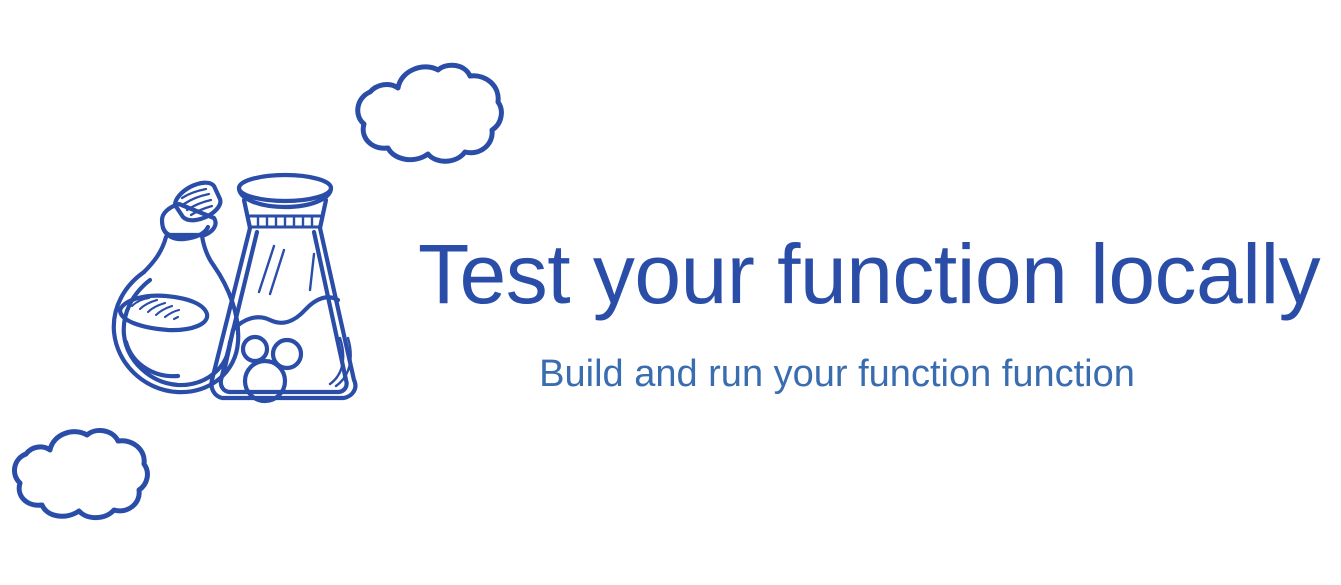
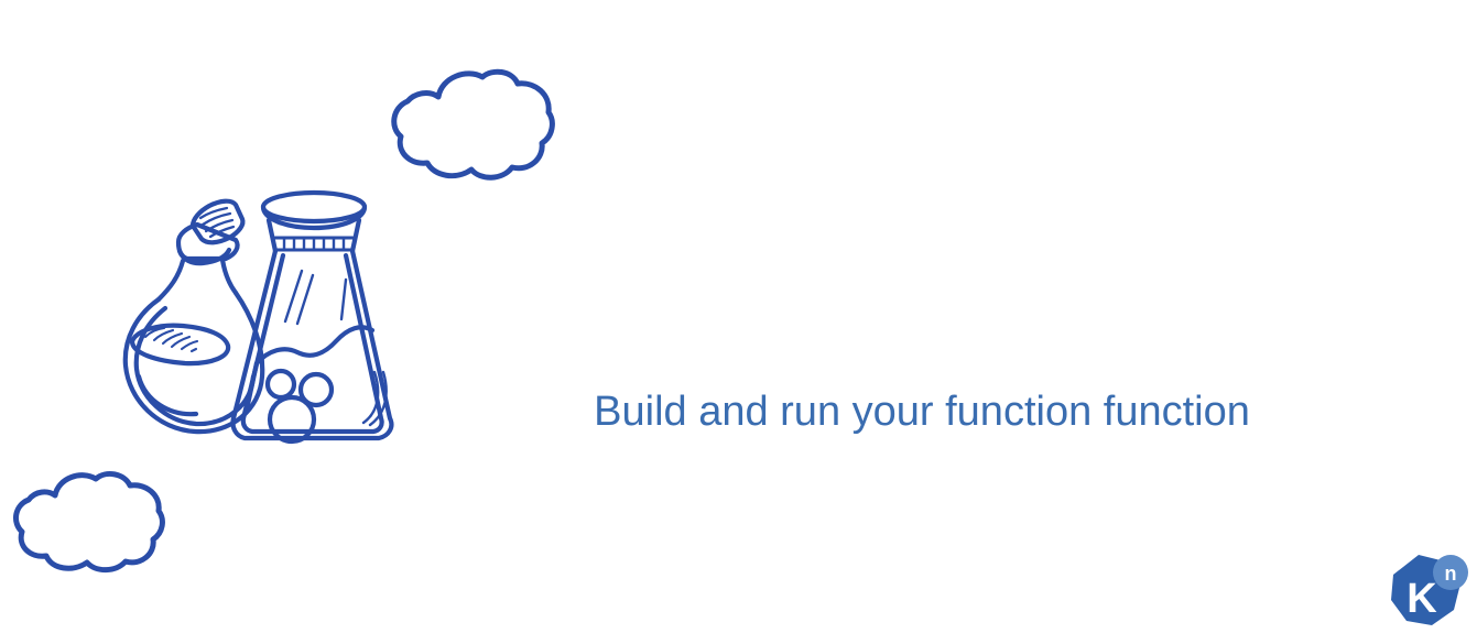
- Test your function locally
  Build and run your function function
+ K
+ n
